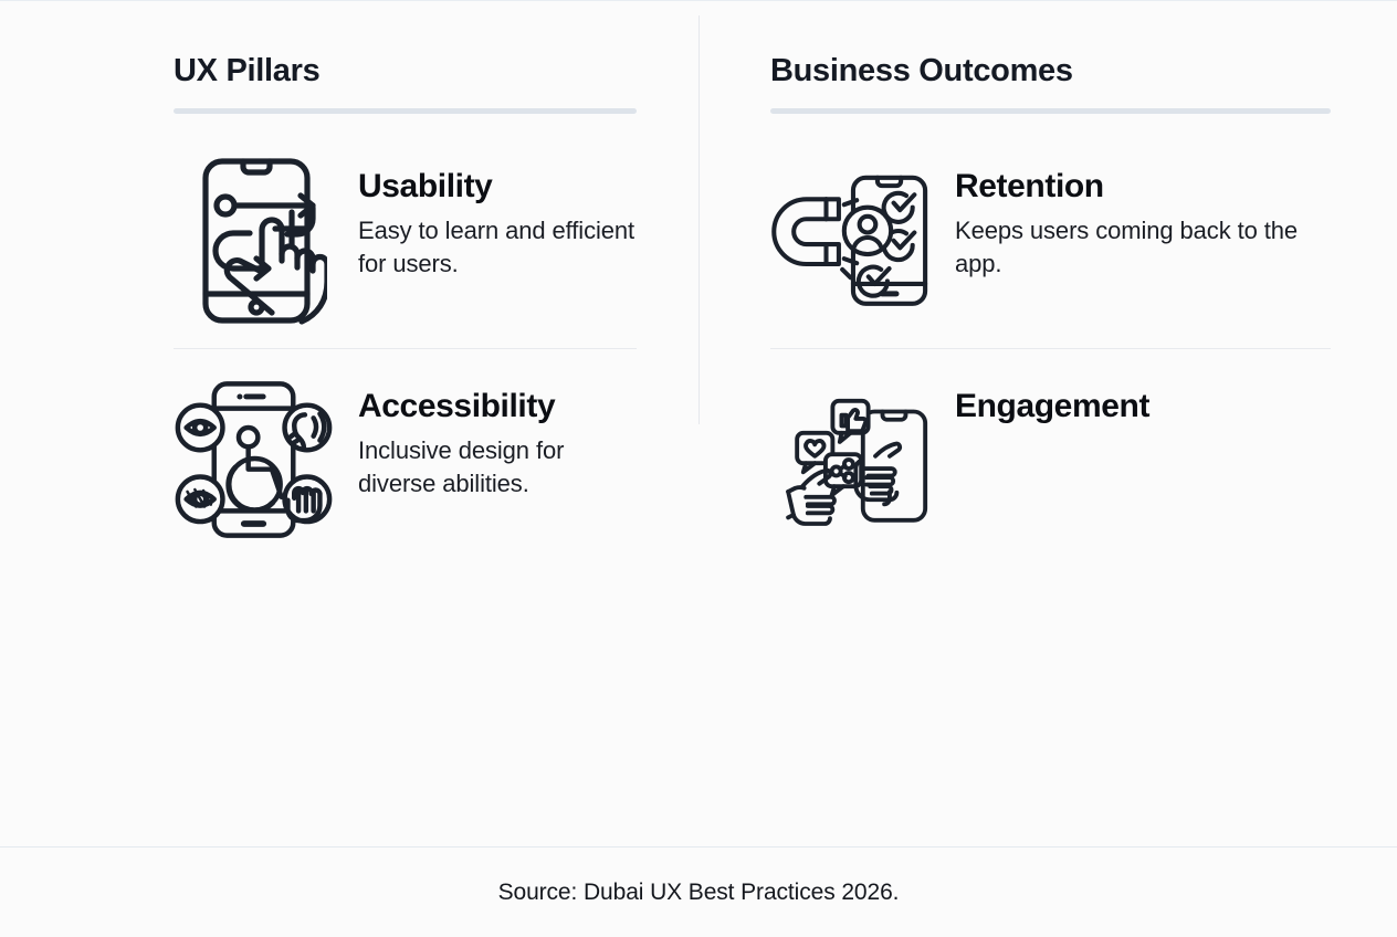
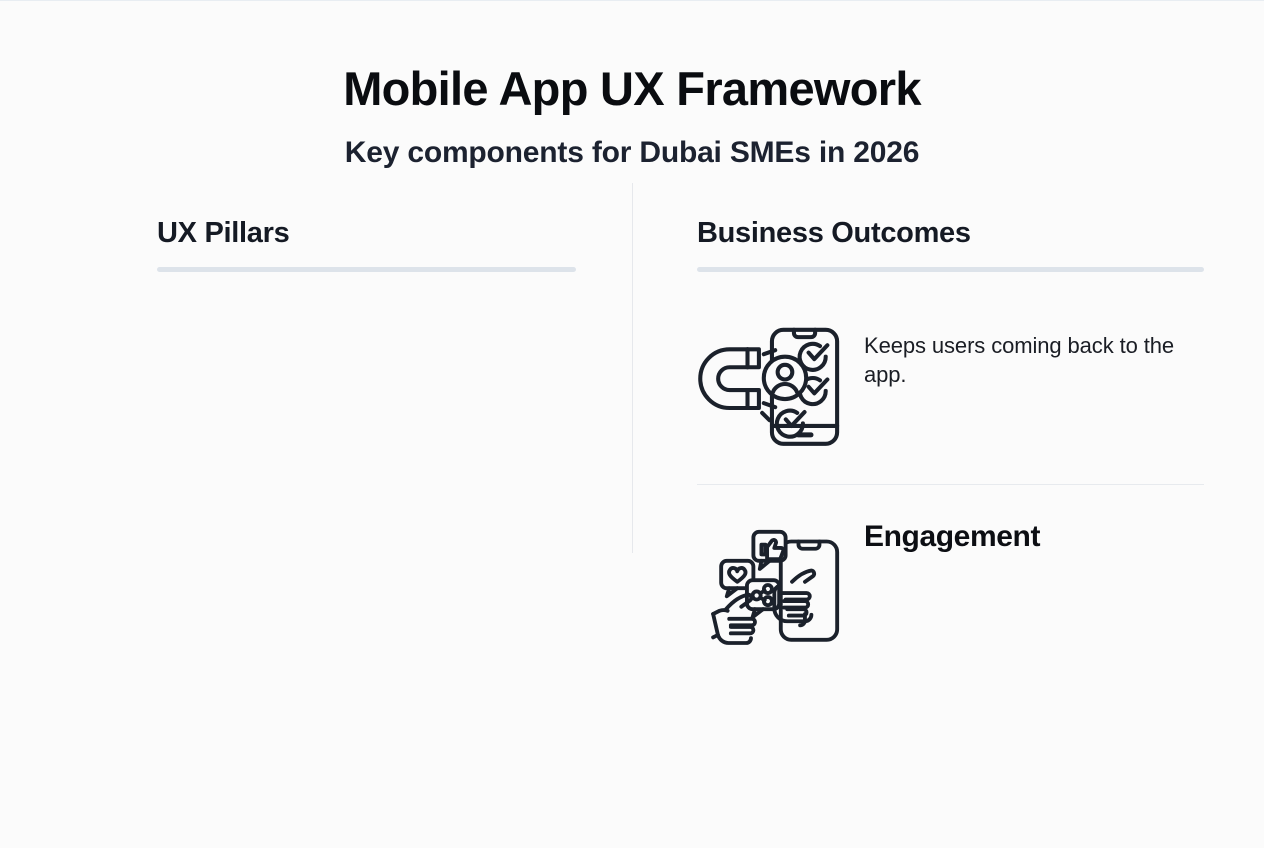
+ Mobile App UX Framework
+ Key components for Dubai SMEs in 2026
  UX Pillars
- Usability
- Easy to learn and efficient for users.
- Accessibility
- Inclusive design for diverse abilities.
  Business Outcomes
- Retention
  Keeps users coming back to the app.
  Engagement
- Source: Dubai UX Best Practices 2026.
